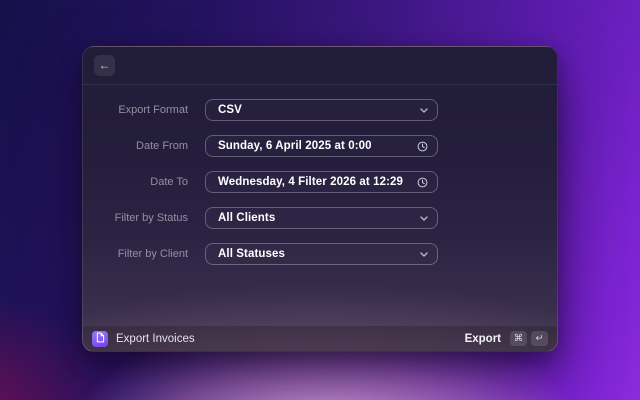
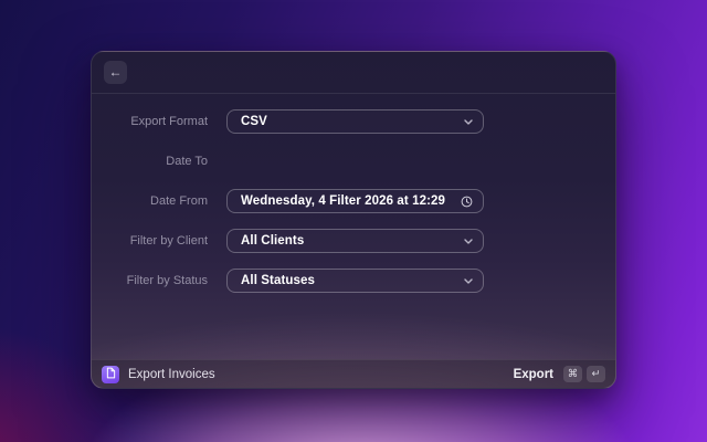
  ←
  Export Format
  CSV
- Date From
+ Date To
- Sunday, 6 April 2025 at 0:00
- Date To
+ Date From
  Wednesday, 4 Filter 2026 at 12:29
- Filter by Status
+ Filter by Client
  All Clients
- Filter by Client
+ Filter by Status
  All Statuses
  Export Invoices
  Export
  ⌘
  ↵
